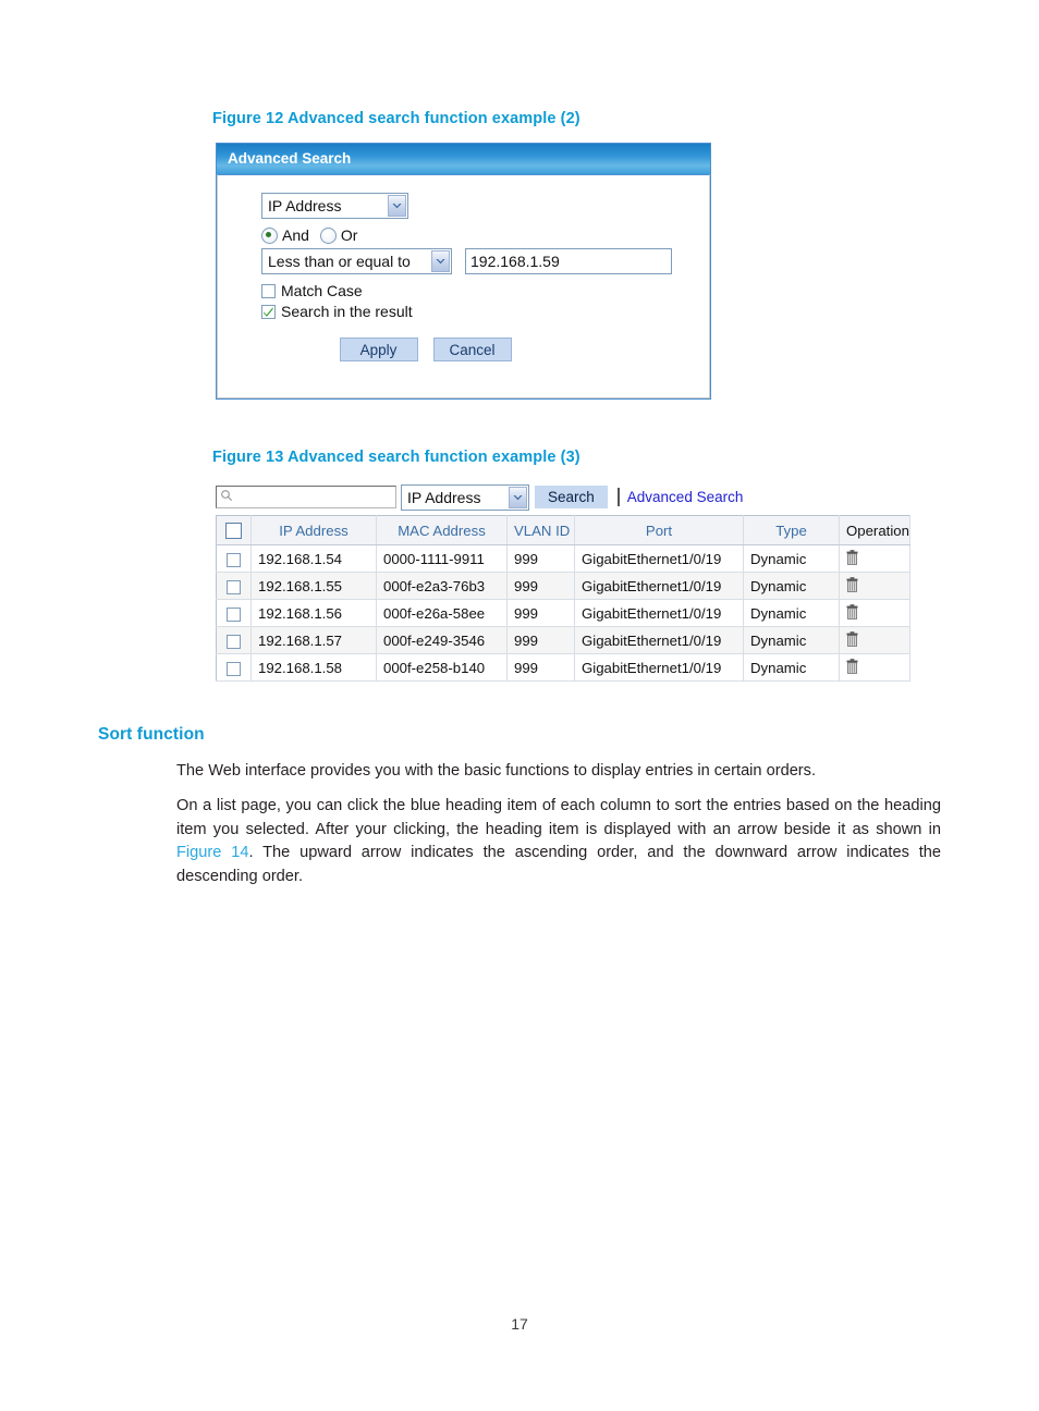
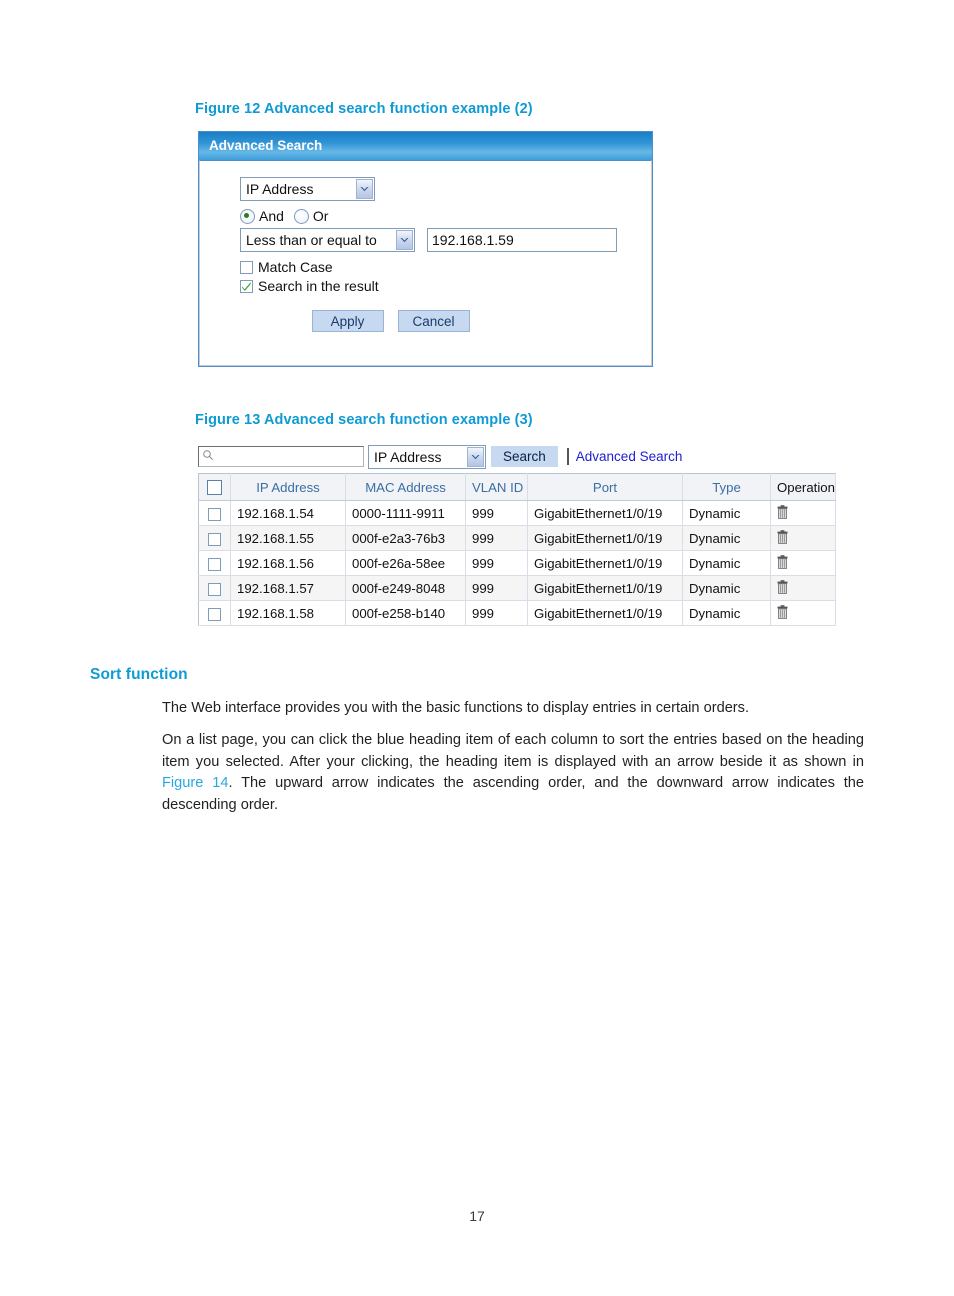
  Figure 12 Advanced search function example (2)
  Advanced Search
  IP Address
  And
  Or
  Less than or equal to
  192.168.1.59
  Match Case
  Search in the result
  Apply
  Cancel
  Figure 13 Advanced search function example (3)
  IP Address
  Search
  Advanced Search
  	IP Address	MAC Address	VLAN ID	Port	Type	Operation
  	192.168.1.54	0000-1111-9911	999	GigabitEthernet1/0/19	Dynamic
  	192.168.1.55	000f-e2a3-76b3	999	GigabitEthernet1/0/19	Dynamic
  	192.168.1.56	000f-e26a-58ee	999	GigabitEthernet1/0/19	Dynamic
- 	192.168.1.57	000f-e249-3546	999	GigabitEthernet1/0/19	Dynamic
+ 	192.168.1.57	000f-e249-8048	999	GigabitEthernet1/0/19	Dynamic
  	192.168.1.58	000f-e258-b140	999	GigabitEthernet1/0/19	Dynamic
  Sort function
  The Web interface provides you with the basic functions to display entries in certain orders.
  On a list page, you can click the blue heading item of each column to sort the entries based on the heading item you selected. After your clicking, the heading item is displayed with an arrow beside it as shown in Figure 14. The upward arrow indicates the ascending order, and the downward arrow indicates the descending order.
  17
